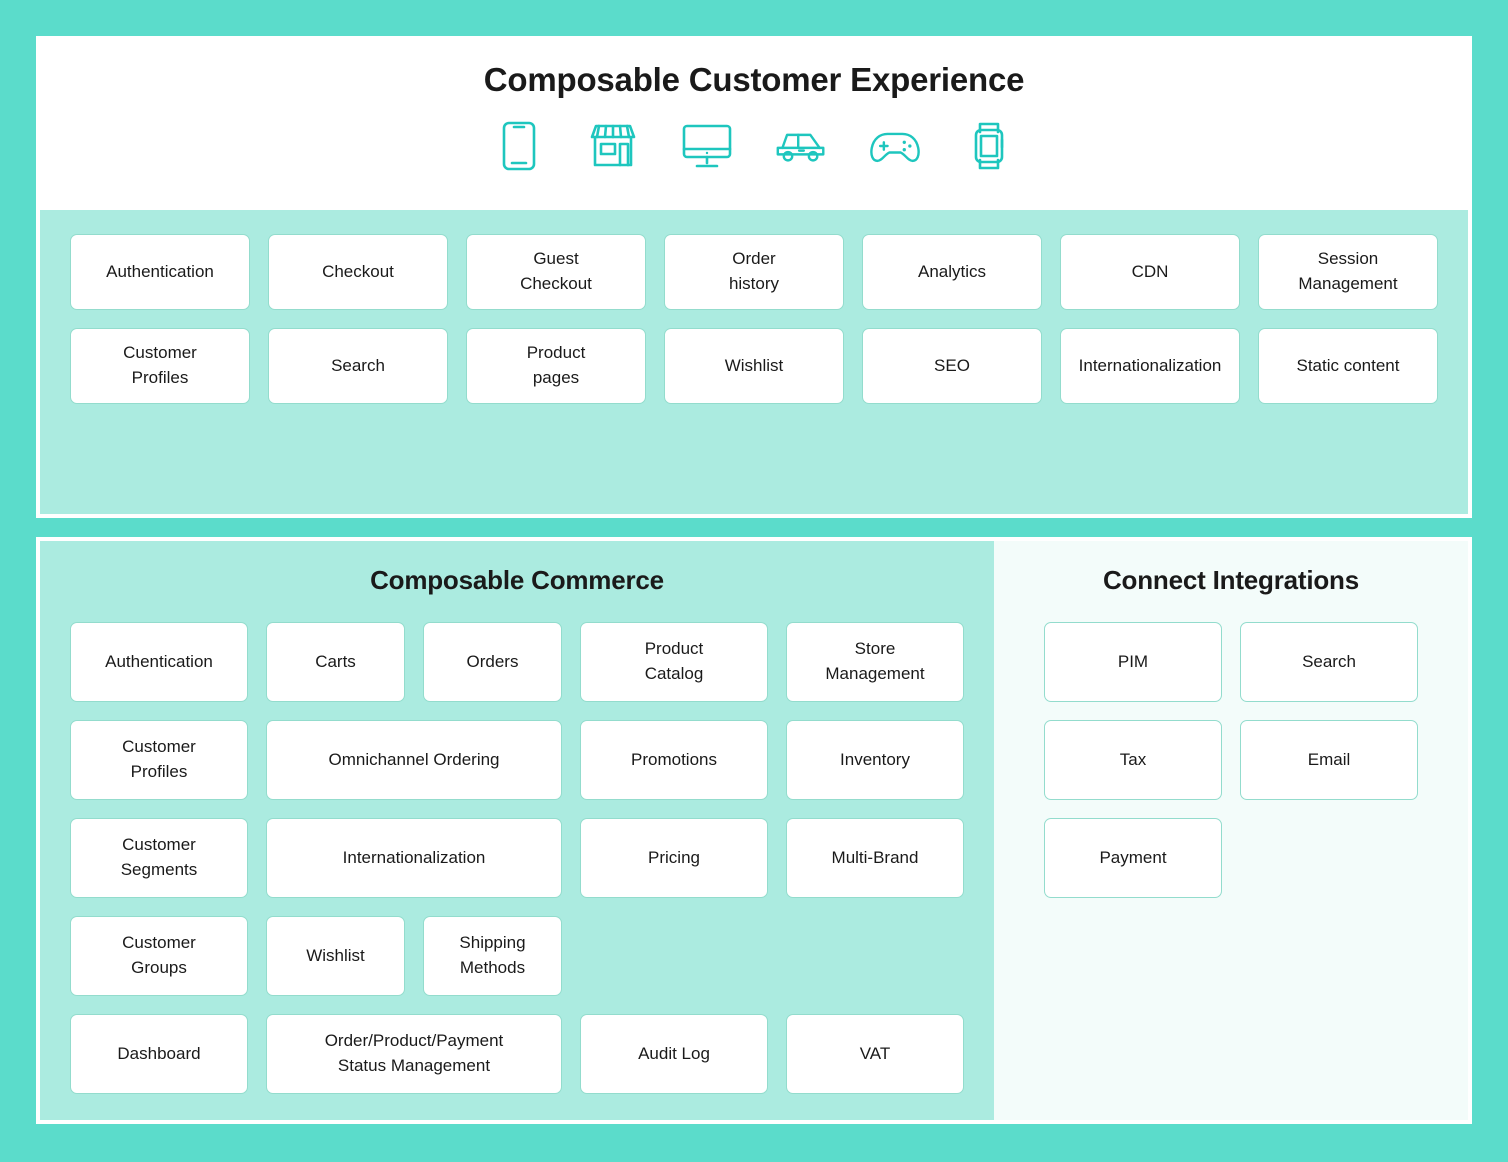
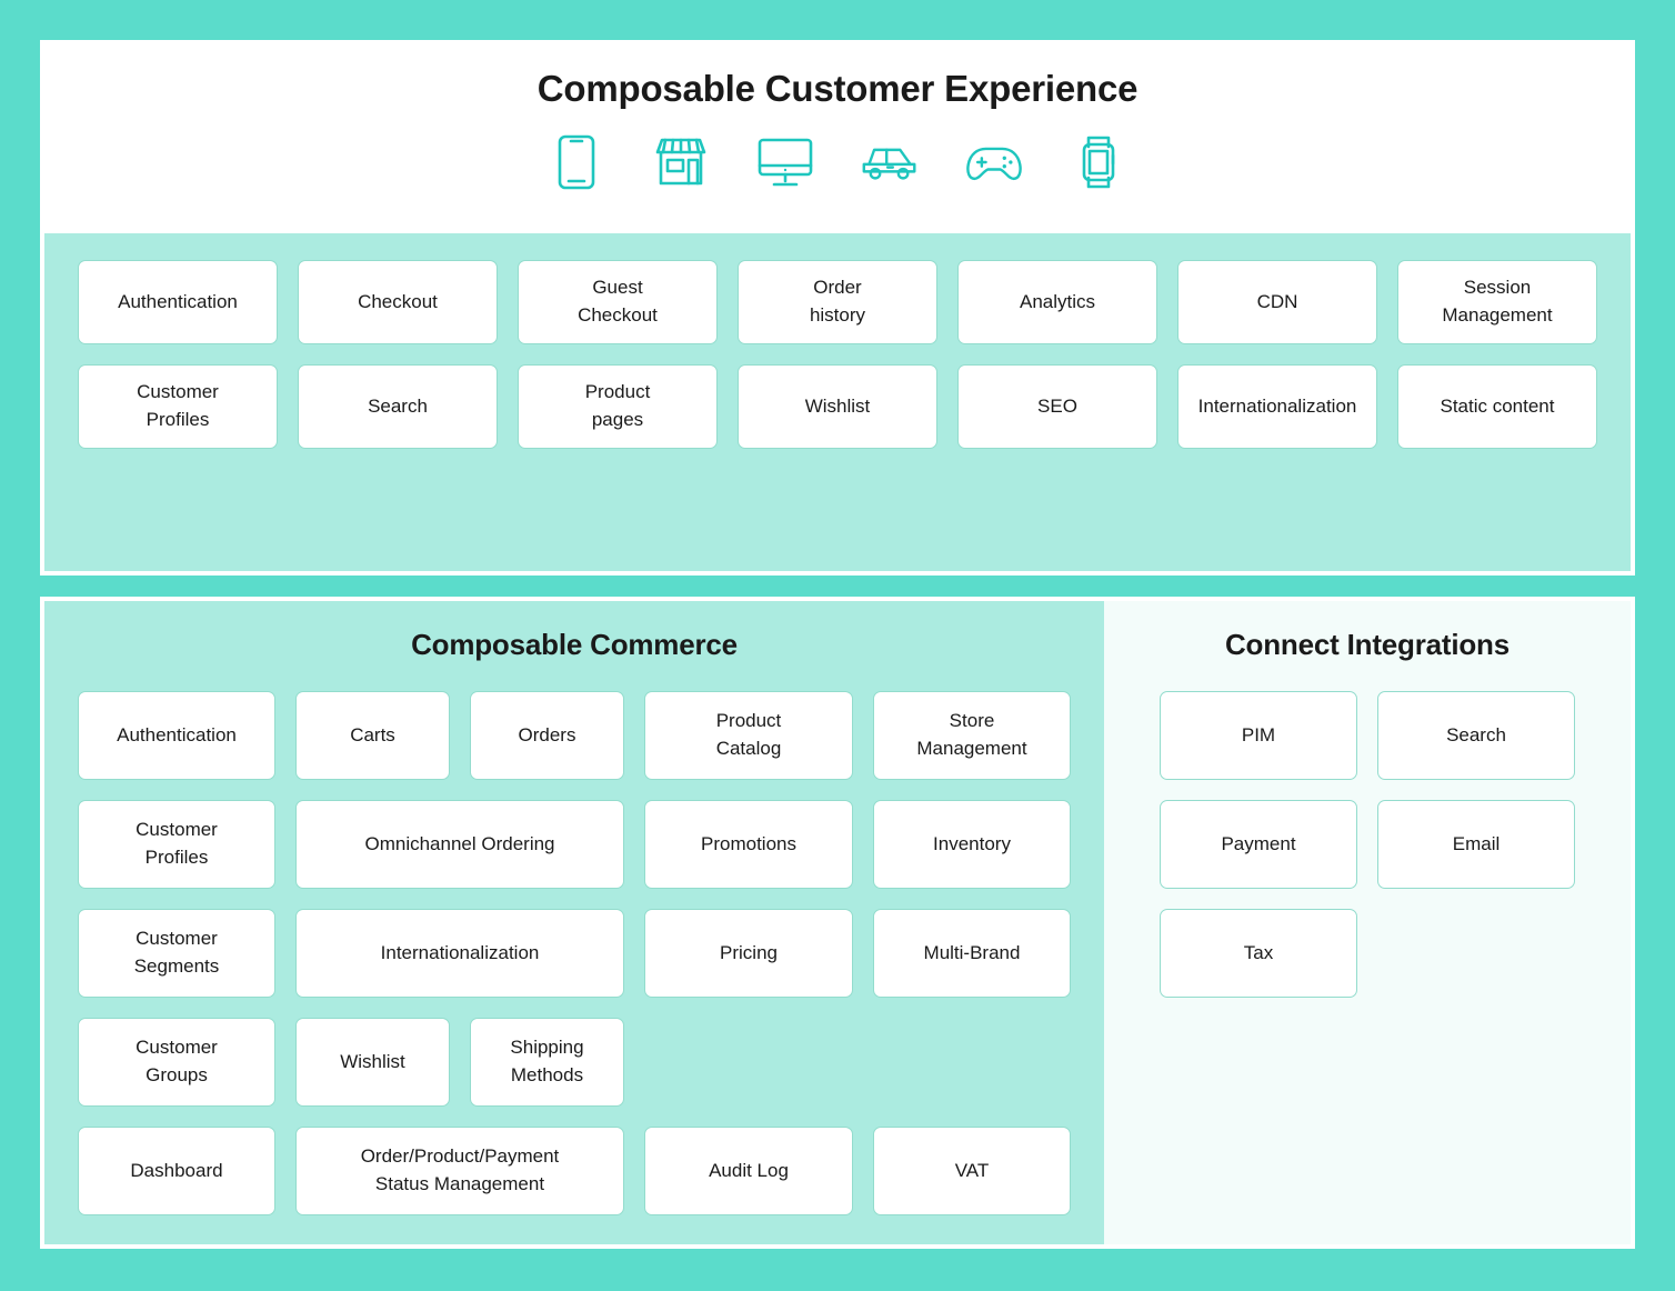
  Composable Customer Experience
  Authentication
  Checkout
  Guest
  Checkout
  Order
  history
  Analytics
  CDN
  Session
  Management
  Customer
  Profiles
  Search
  Product
  pages
  Wishlist
  SEO
  Internationalization
  Static content
  Composable Commerce
  Authentication
  Carts
  Orders
  Product
  Catalog
  Store
  Management
  Customer
  Profiles
  Omnichannel Ordering
  Promotions
  Inventory
  Customer
  Segments
  Internationalization
  Pricing
  Multi-Brand
  Customer
  Groups
  Wishlist
  Shipping
  Methods
  Dashboard
  Order/Product/Payment
  Status Management
  Audit Log
  VAT
  Connect Integrations
  PIM
  Search
- Tax
+ Payment
  Email
- Payment
+ Tax
